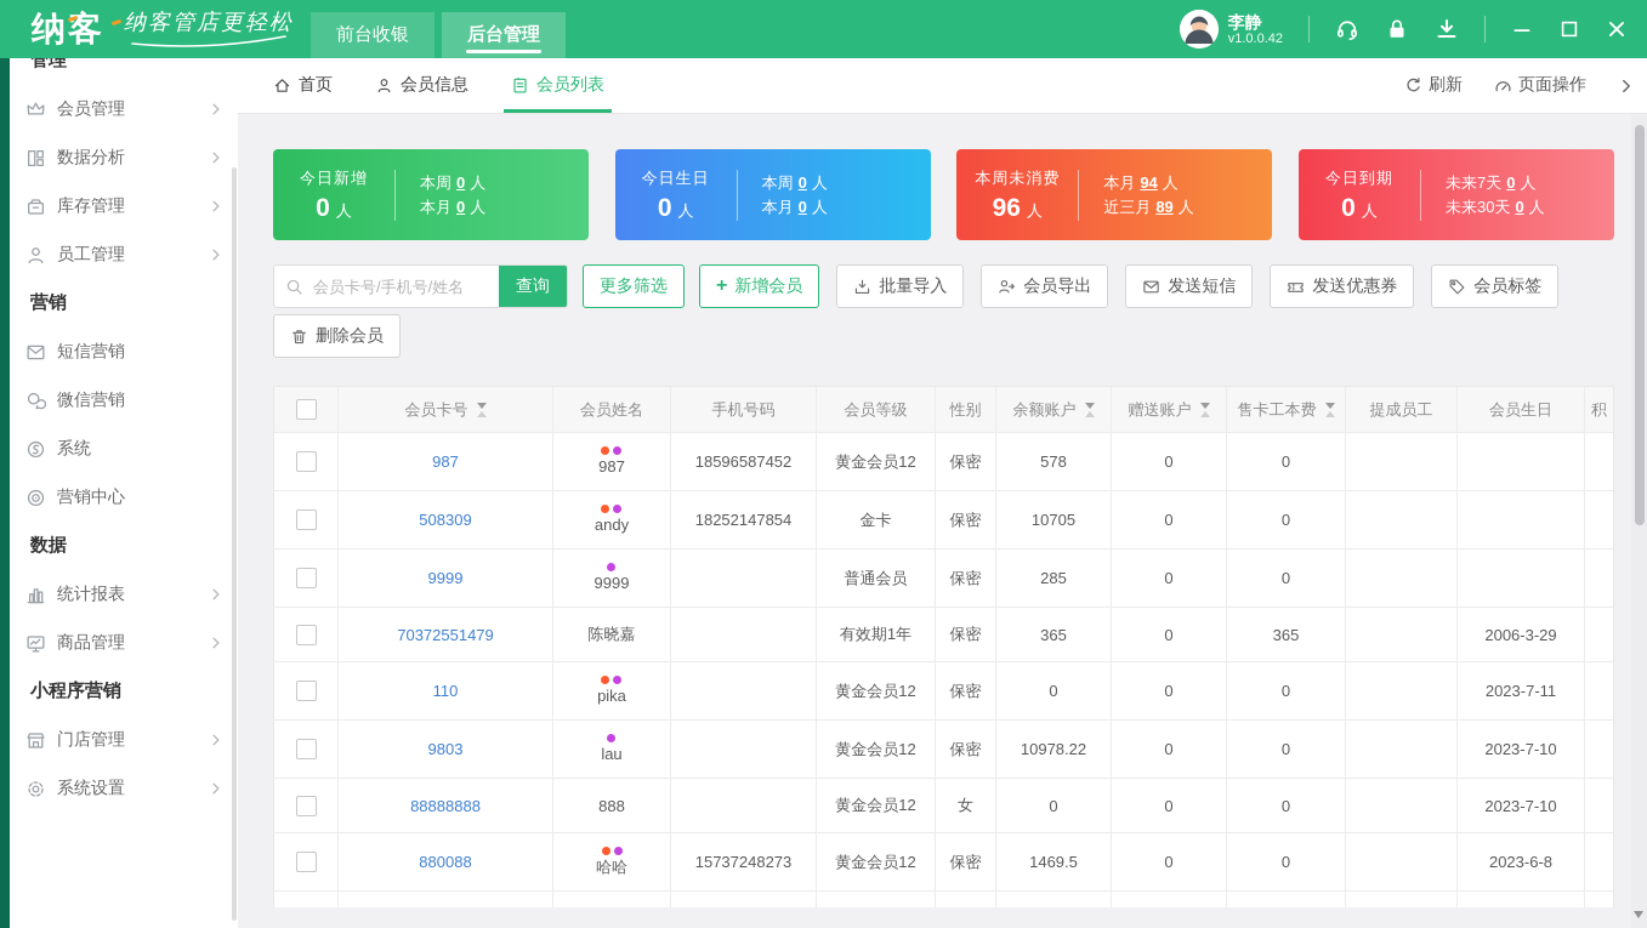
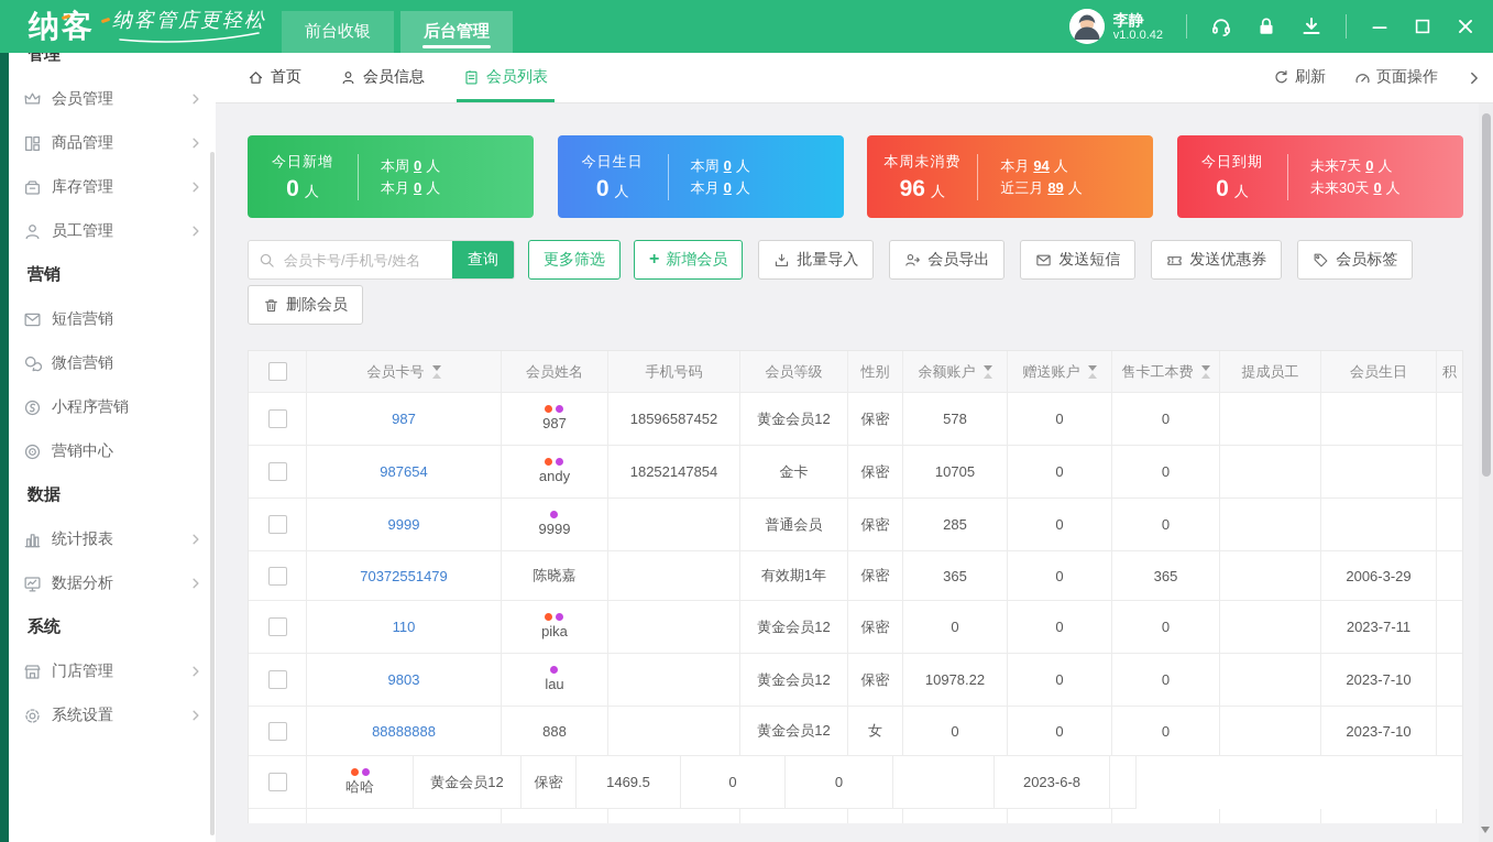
  纳客
  纳客管店更轻松
  前台收银
  后台管理
  李静
  v1.0.0.42
  管理
  会员管理
- 数据分析
+ 商品管理
  库存管理
  员工管理
  营销
  短信营销
  微信营销
- 系统
+ 小程序营销
  营销中心
  数据
  统计报表
- 商品管理
+ 数据分析
- 小程序营销
+ 系统
  门店管理
  系统设置
  首页
  会员信息
  会员列表
  刷新
  页面操作
  今日新增
  0 人
  本周 0 人
  本月 0 人
  今日生日
  0 人
  本周 0 人
  本月 0 人
  本周未消费
  96 人
  本月 94 人
  近三月 89 人
  今日到期
  0 人
  未来7天 0 人
  未来30天 0 人
  会员卡号/手机号/姓名
  查询
  更多筛选
  +
  新增会员
  批量导入
  会员导出
  发送短信
  发送优惠券
  会员标签
  删除会员
  会员卡号
  会员姓名
  手机号码
  会员等级
  性别
  余额账户
  赠送账户
  售卡工本费
  提成员工
  会员生日
  积
  987
  987
  18596587452
  黄金会员12
  保密
  578
  0
  0
- 508309
+ 987654
  andy
  18252147854
  金卡
  保密
  10705
  0
  0
  9999
  9999
  普通会员
  保密
  285
  0
  0
  70372551479
  陈晓嘉
  有效期1年
  保密
  365
  0
  365
  2006-3-29
  110
  pika
  黄金会员12
  保密
  0
  0
  0
  2023-7-11
  9803
  lau
  黄金会员12
  保密
  10978.22
  0
  0
  2023-7-10
  88888888
  888
  黄金会员12
  女
  0
  0
  0
  2023-7-10
- 880088
  哈哈
- 15737248273
  黄金会员12
  保密
  1469.5
  0
  0
  2023-6-8
